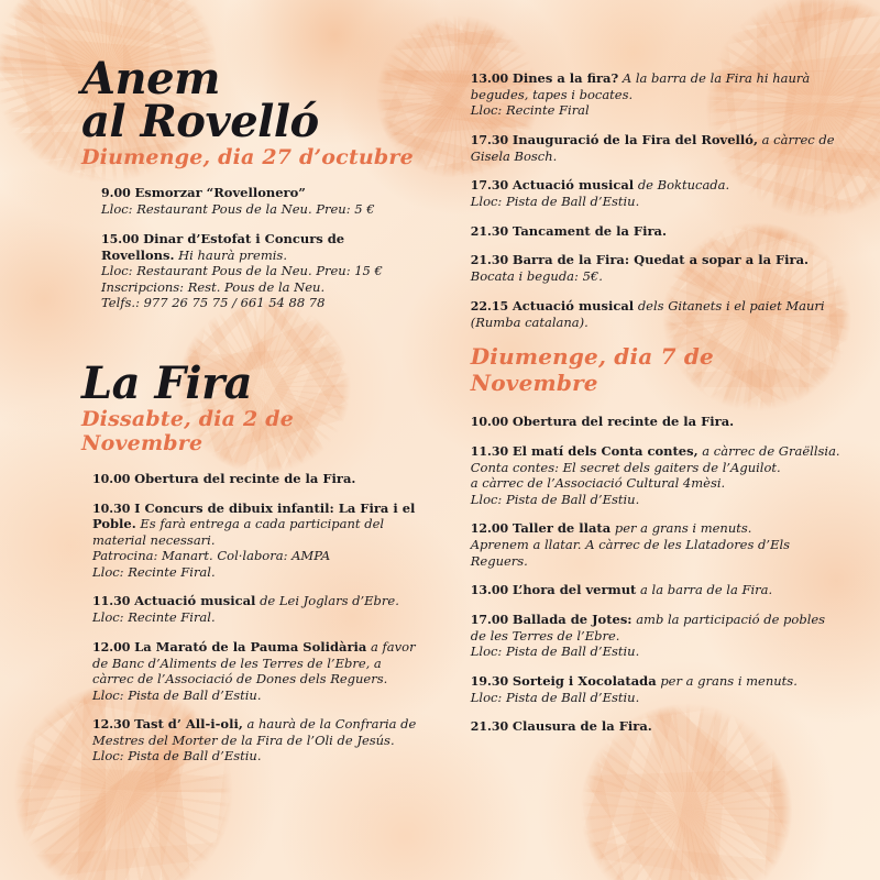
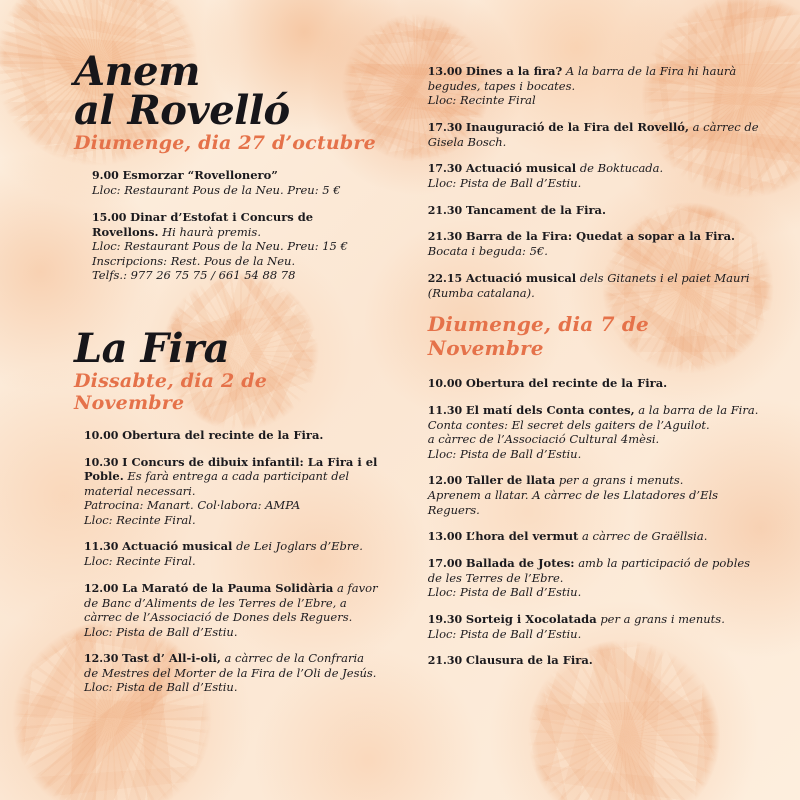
  Anem
  al Rovelló
  Diumenge, dia 27 d’octubre
  9.00 Esmorzar “Rovellonero”
  Lloc: Restaurant Pous de la Neu. Preu: 5 €
  15.00 Dinar d’Estofat i Concurs de Rovellons. Hi haurà premis.
  Lloc: Restaurant Pous de la Neu. Preu: 15 €
  Inscripcions: Rest. Pous de la Neu.
  Telfs.: 977 26 75 75 / 661 54 88 78
  La Fira
  Dissabte, dia 2 de Novembre
  10.00 Obertura del recinte de la Fira.
  10.30 I Concurs de dibuix infantil: La Fira i el Poble. Es farà entrega a cada participant del material necessari.
  Patrocina: Manart. Col·labora: AMPA
  Lloc: Recinte Firal.
  11.30 Actuació musical de Lei Joglars d’Ebre.
  Lloc: Recinte Firal.
  12.00 La Marató de la Pauma Solidària a favor de Banc d’Aliments de les Terres de l’Ebre, a càrrec de l’Associació de Dones dels Reguers.
  Lloc: Pista de Ball d’Estiu.
- 12.30 Tast d’ All-i-oli, a haurà de la Confraria de Mestres del Morter de la Fira de l’Oli de Jesús.
+ 12.30 Tast d’ All-i-oli, a càrrec de la Confraria de Mestres del Morter de la Fira de l’Oli de Jesús.
  Lloc: Pista de Ball d’Estiu.
  13.00 Dines a la fira? A la barra de la Fira hi haurà begudes, tapes i bocates.
  Lloc: Recinte Firal
  17.30 Inauguració de la Fira del Rovelló, a càrrec de Gisela Bosch.
  17.30 Actuació musical de Boktucada.
  Lloc: Pista de Ball d’Estiu.
  21.30 Tancament de la Fira.
  21.30 Barra de la Fira: Quedat a sopar a la Fira. Bocata i beguda: 5€.
  22.15 Actuació musical dels Gitanets i el paiet Mauri (Rumba catalana).
  Diumenge, dia 7 de Novembre
  10.00 Obertura del recinte de la Fira.
- 11.30 El matí dels Conta contes, a càrrec de Graëllsia.
+ 11.30 El matí dels Conta contes, a la barra de la Fira.
  Conta contes: El secret dels gaiters de l’Aguilot.
  a càrrec de l’Associació Cultural 4mèsi.
  Lloc: Pista de Ball d’Estiu.
  12.00 Taller de llata per a grans i menuts.
  Aprenem a llatar. A càrrec de les Llatadores d’Els Reguers.
- 13.00 L’hora del vermut a la barra de la Fira.
+ 13.00 L’hora del vermut a càrrec de Graëllsia.
  17.00 Ballada de Jotes: amb la participació de pobles de les Terres de l’Ebre.
  Lloc: Pista de Ball d’Estiu.
  19.30 Sorteig i Xocolatada per a grans i menuts.
  Lloc: Pista de Ball d’Estiu.
  21.30 Clausura de la Fira.
